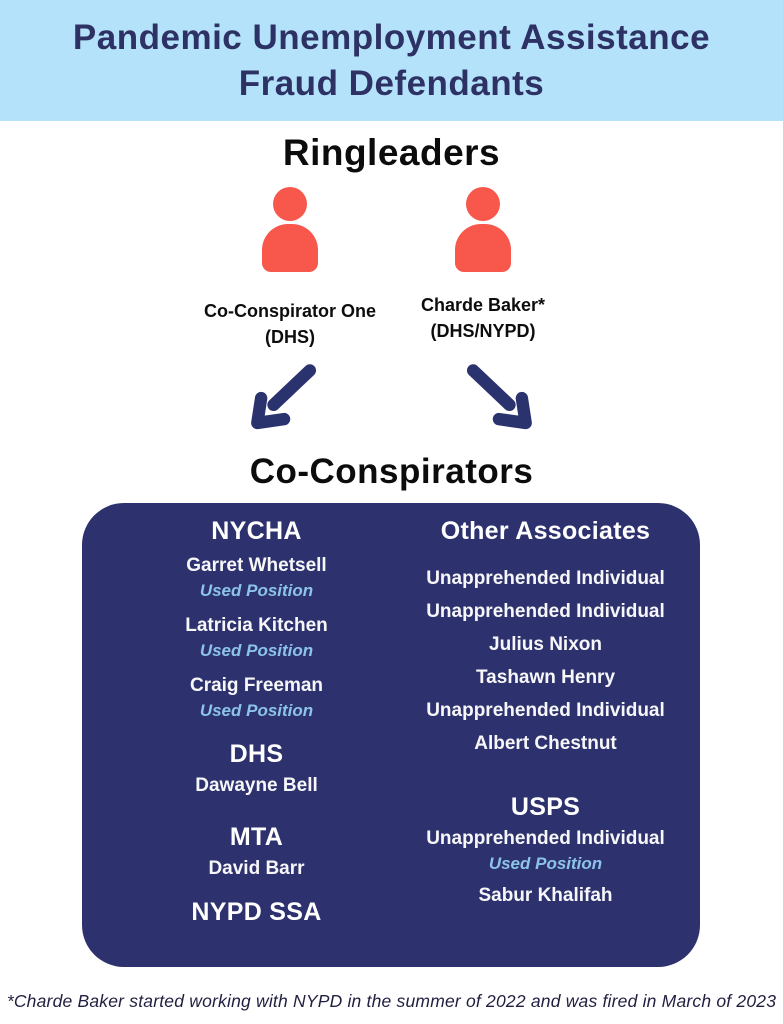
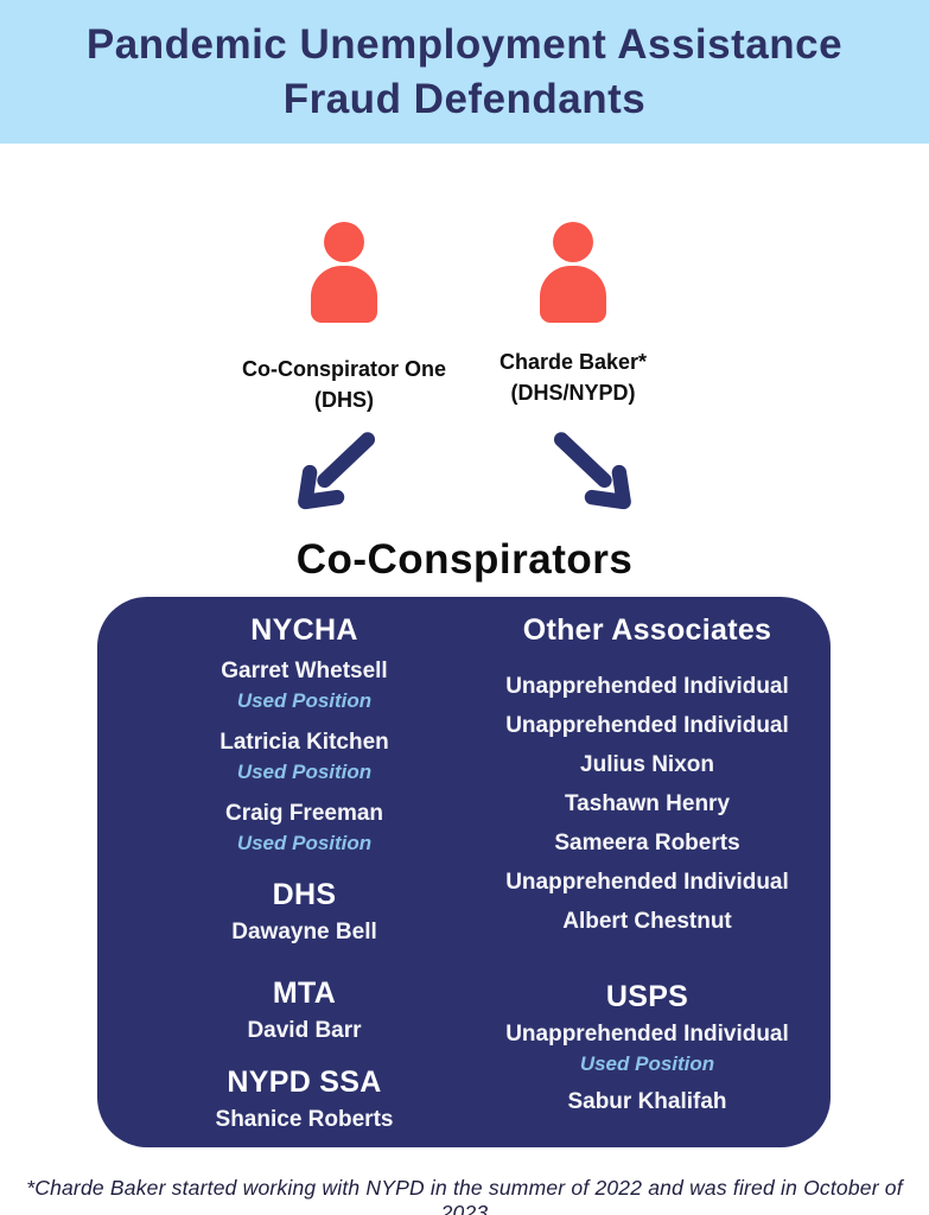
  Pandemic Unemployment Assistance
  Fraud Defendants
- Ringleaders
  Co-Conspirator One
  (DHS)
  Charde Baker*
  (DHS/NYPD)
  Co-Conspirators
  NYCHA
  Garret Whetsell
  Used Position
  Latricia Kitchen
  Used Position
  Craig Freeman
  Used Position
  DHS
  Dawayne Bell
  MTA
  David Barr
  NYPD SSA
+ Shanice Roberts
  Other Associates
  Unapprehended Individual
  Unapprehended Individual
  Julius Nixon
  Tashawn Henry
+ Sameera Roberts
  Unapprehended Individual
  Albert Chestnut
  USPS
  Unapprehended Individual
  Used Position
  Sabur Khalifah
- *Charde Baker started working with NYPD in the summer of 2022 and was fired in March of 2023
+ *Charde Baker started working with NYPD in the summer of 2022 and was fired in October of 2023
